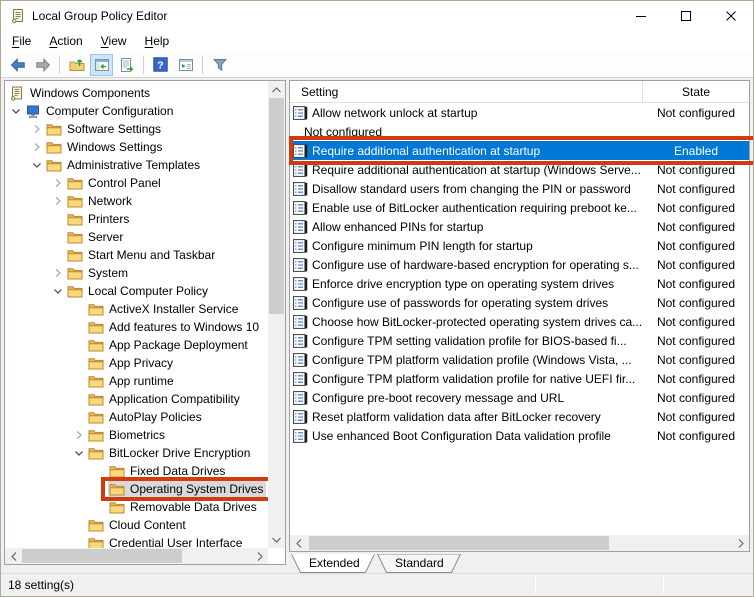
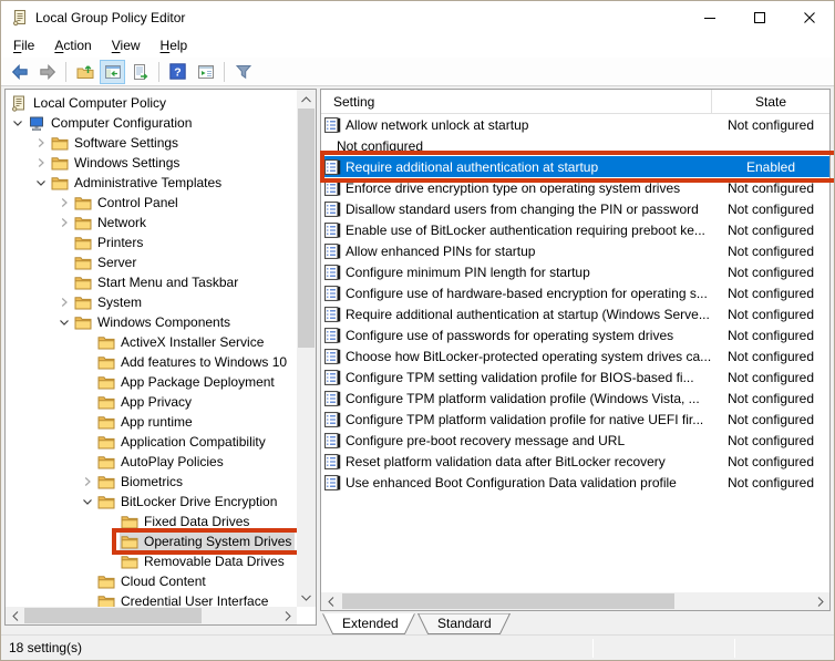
  Local Group Policy Editor
  File
  Action
  View
  Help
  ?
- Windows Components
+ Local Computer Policy
  Computer Configuration
  Software Settings
  Windows Settings
  Administrative Templates
  Control Panel
  Network
  Printers
  Server
  Start Menu and Taskbar
  System
- Local Computer Policy
+ Windows Components
  ActiveX Installer Service
  Add features to Windows 10
  App Package Deployment
  App Privacy
  App runtime
  Application Compatibility
  AutoPlay Policies
  Biometrics
  BitLocker Drive Encryption
  Fixed Data Drives
  Operating System Drives
  Removable Data Drives
  Cloud Content
  Credential User Interface
  Setting
  State
  Allow network unlock at startup
  Not configured
  Not configured
  Require additional authentication at startup
  Enabled
- Require additional authentication at startup (Windows Serve...
+ Enforce drive encryption type on operating system drives
  Not configured
  Disallow standard users from changing the PIN or password
  Not configured
  Enable use of BitLocker authentication requiring preboot ke...
  Not configured
  Allow enhanced PINs for startup
  Not configured
  Configure minimum PIN length for startup
  Not configured
  Configure use of hardware-based encryption for operating s...
  Not configured
- Enforce drive encryption type on operating system drives
+ Require additional authentication at startup (Windows Serve...
  Not configured
  Configure use of passwords for operating system drives
  Not configured
  Choose how BitLocker-protected operating system drives ca...
  Not configured
  Configure TPM setting validation profile for BIOS-based fi...
  Not configured
  Configure TPM platform validation profile (Windows Vista, ...
  Not configured
  Configure TPM platform validation profile for native UEFI fir...
  Not configured
  Configure pre-boot recovery message and URL
  Not configured
  Reset platform validation data after BitLocker recovery
  Not configured
  Use enhanced Boot Configuration Data validation profile
  Not configured
  Extended
  Standard
  18 setting(s)
